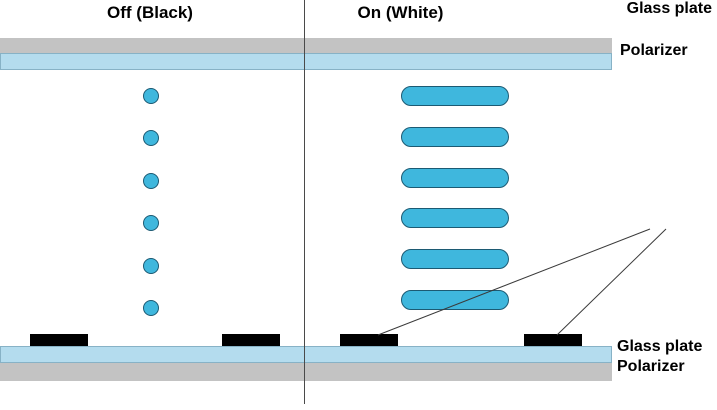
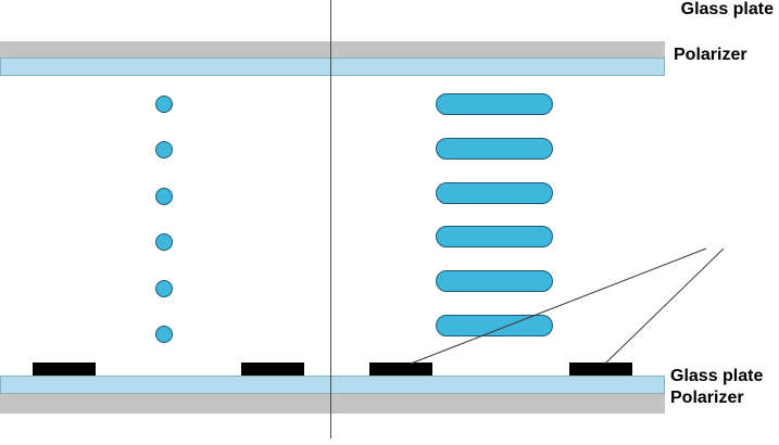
- Off (Black)
- On (White)
  Glass plate
  Polarizer
  Glass plate
  Polarizer
